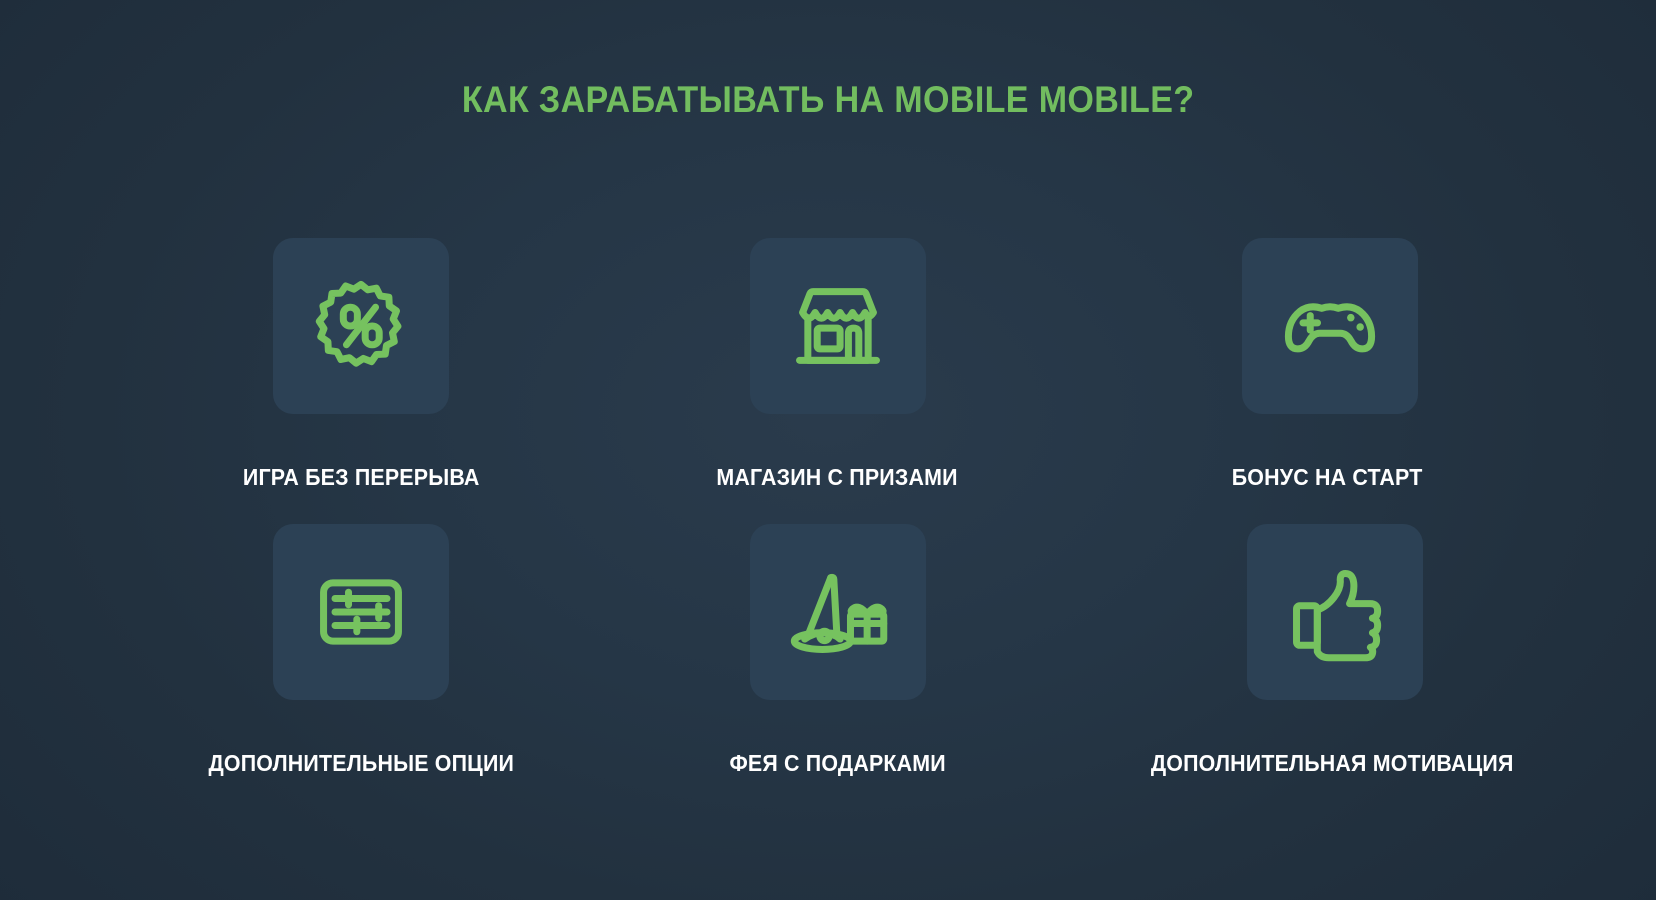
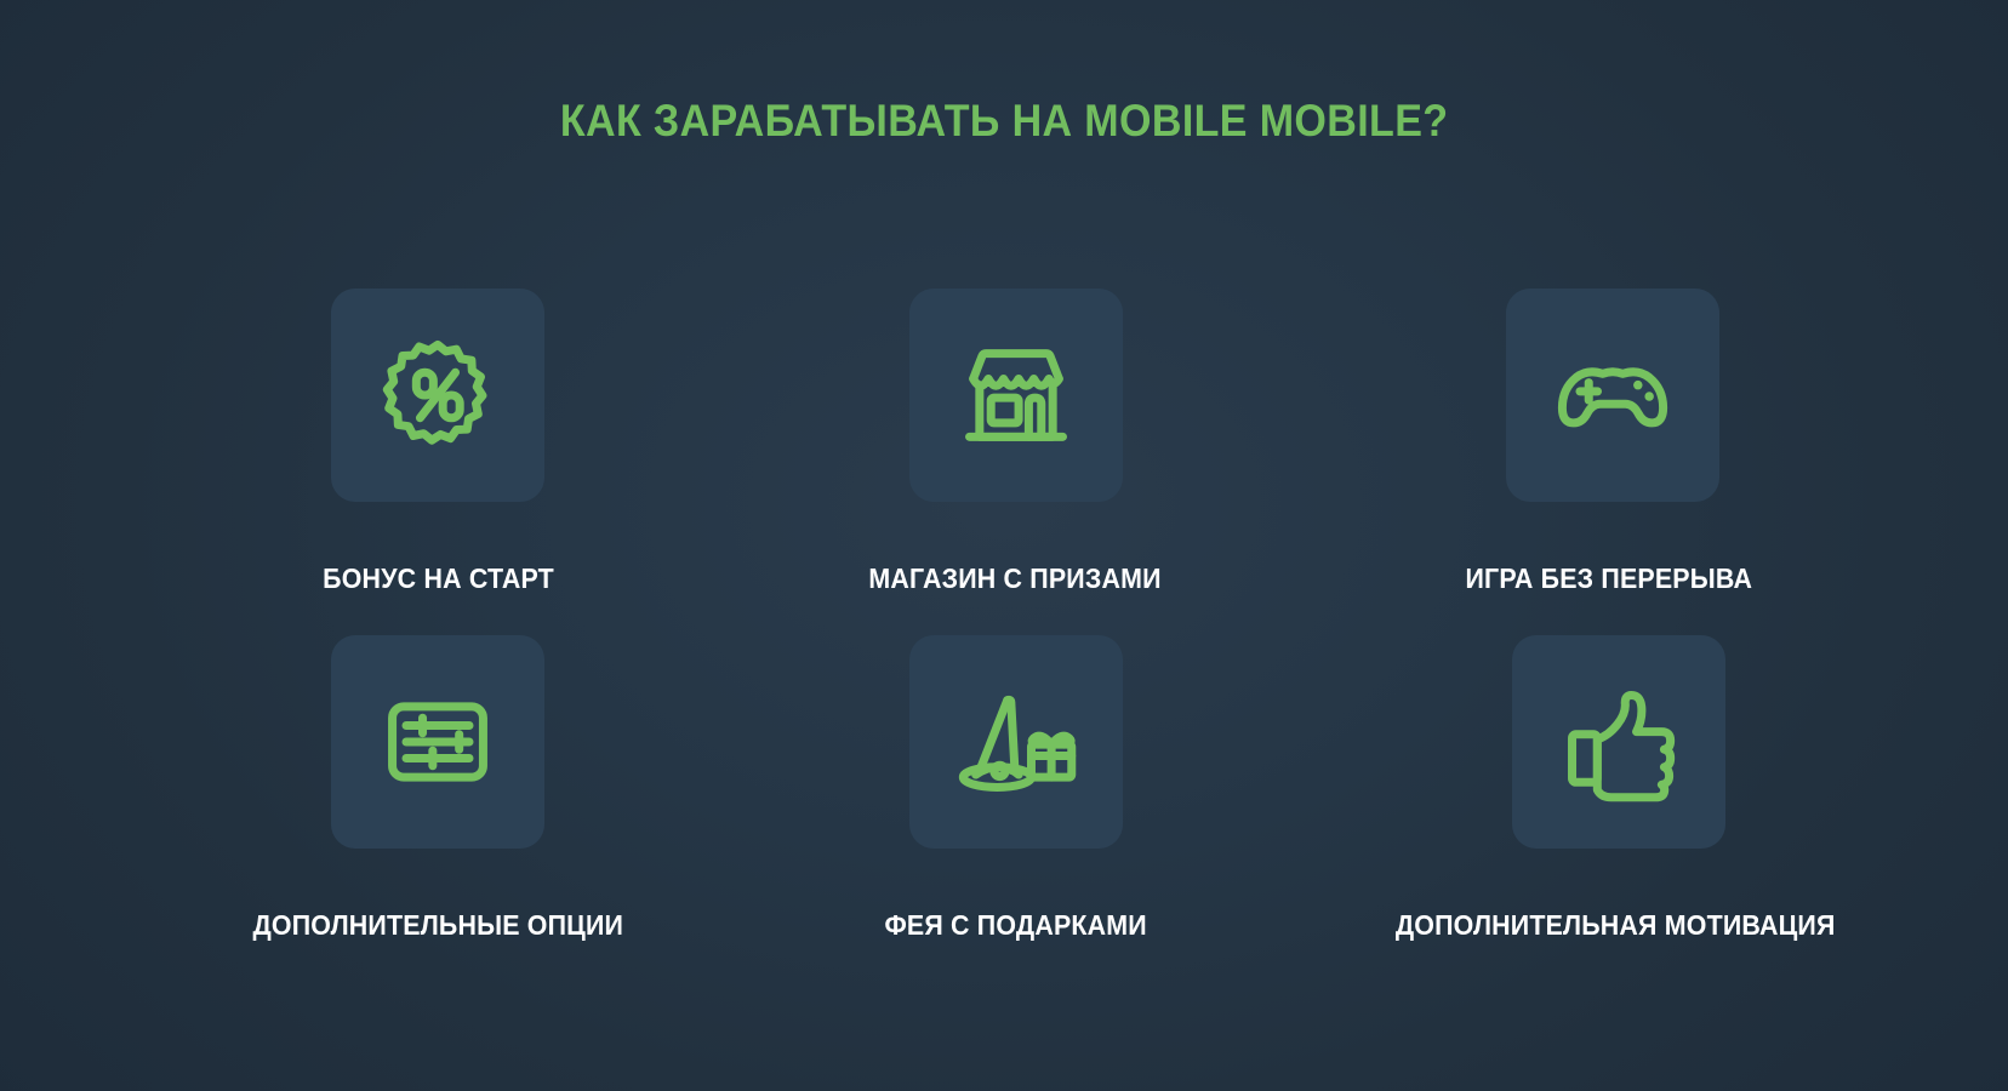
  КАК ЗАРАБАТЫВАТЬ НА MOBILE MOBILE?
- ИГРА БЕЗ ПЕРЕРЫВА
+ БОНУС НА СТАРТ
  МАГАЗИН С ПРИЗАМИ
- БОНУС НА СТАРТ
+ ИГРА БЕЗ ПЕРЕРЫВА
  ДОПОЛНИТЕЛЬНЫЕ ОПЦИИ
  ФЕЯ С ПОДАРКАМИ
  ДОПОЛНИТЕЛЬНАЯ МОТИВАЦИЯ
